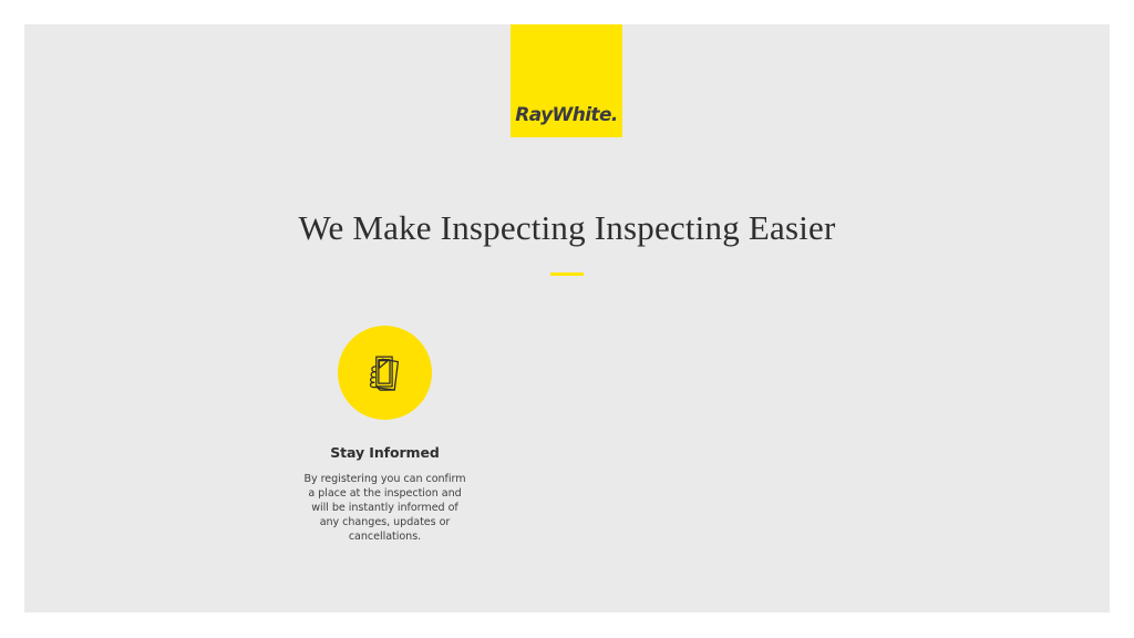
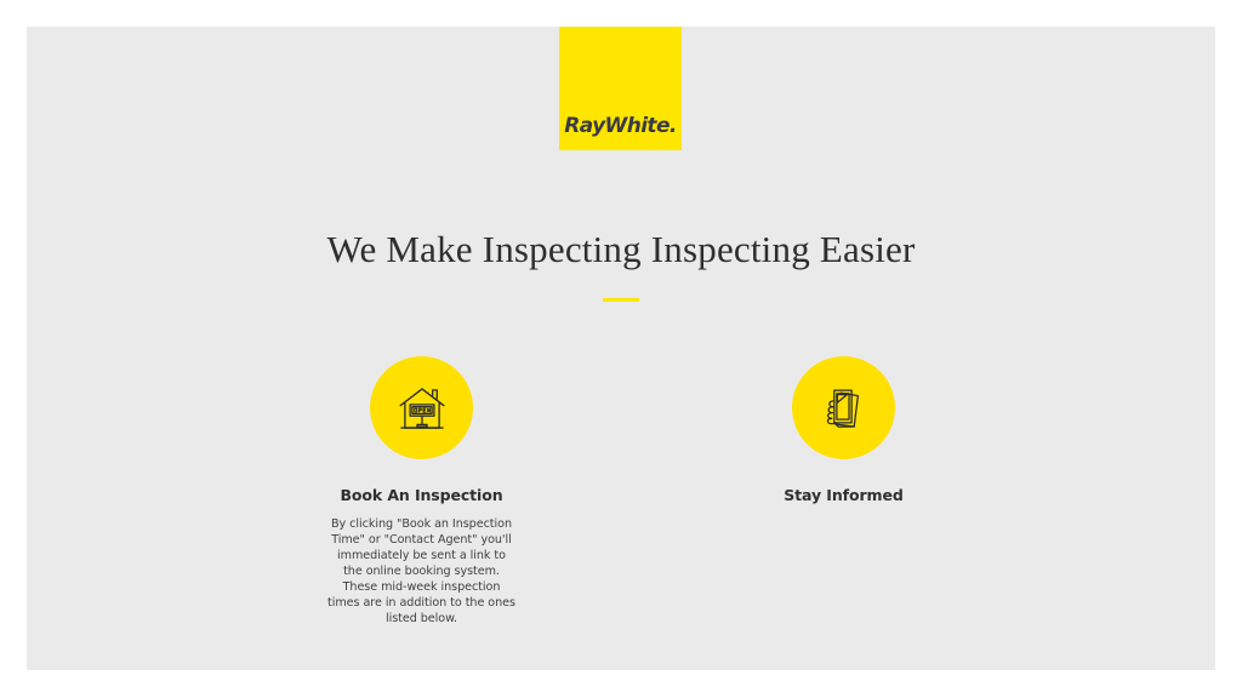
  RayWhite.
  We Make Inspecting Inspecting Easier
+ Book An Inspection
+ By clicking "Book an Inspection Time" or "Contact Agent" you'll immediately be sent a link to the online booking system. These mid-week inspection times are in addition to the ones listed below.
  Stay Informed
- By registering you can confirm a place at the inspection and will be instantly informed of any changes, updates or cancellations.
